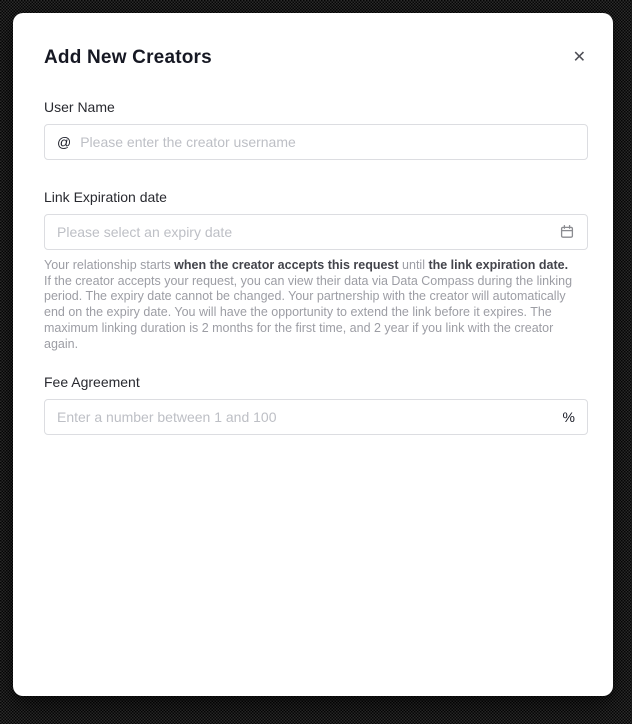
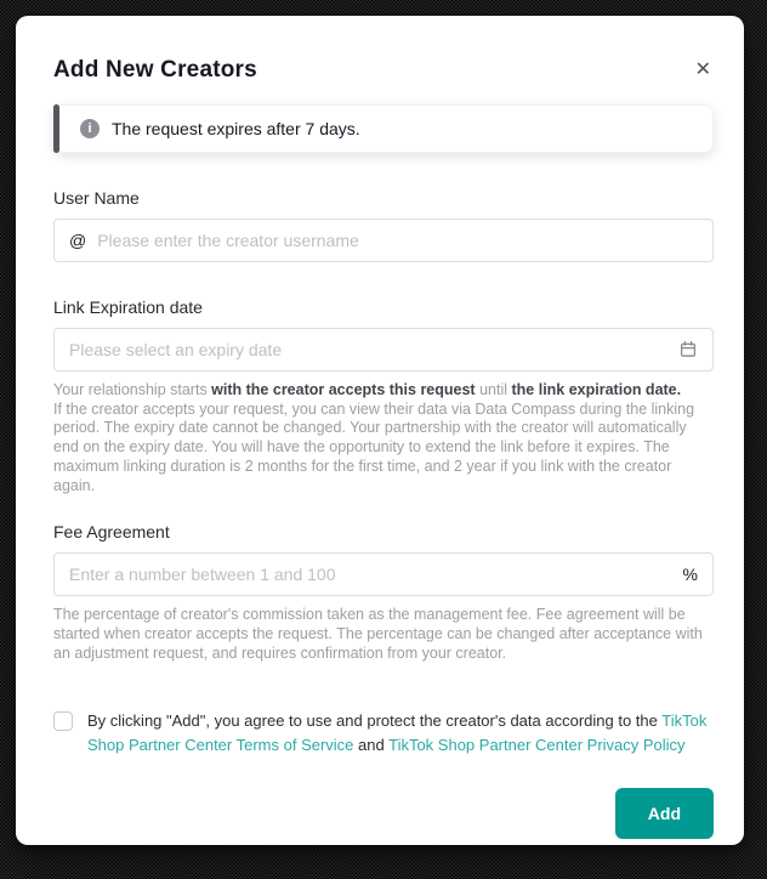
  Add New Creators
  ✕
+ i
+ The request expires after 7 days.
  User Name
  @
  Please enter the creator username
  Link Expiration date
  Please select an expiry date
- Your relationship starts when the creator accepts this request until the link expiration date.
+ Your relationship starts with the creator accepts this request until the link expiration date.
  If the creator accepts your request, you can view their data via Data Compass during the linking period. The expiry date cannot be changed. Your partnership with the creator will automatically end on the expiry date. You will have the opportunity to extend the link before it expires. The maximum linking duration is 2 months for the first time, and 2 year if you link with the creator again.
  Fee Agreement
  Enter a number between 1 and 100
  %
+ The percentage of creator's commission taken as the management fee. Fee agreement will be started when creator accepts the request. The percentage can be changed after acceptance with an adjustment request, and requires confirmation from your creator.
+ By clicking "Add", you agree to use and protect the creator's data according to the TikTok Shop Partner Center Terms of Service and TikTok Shop Partner Center Privacy Policy
+ Add
